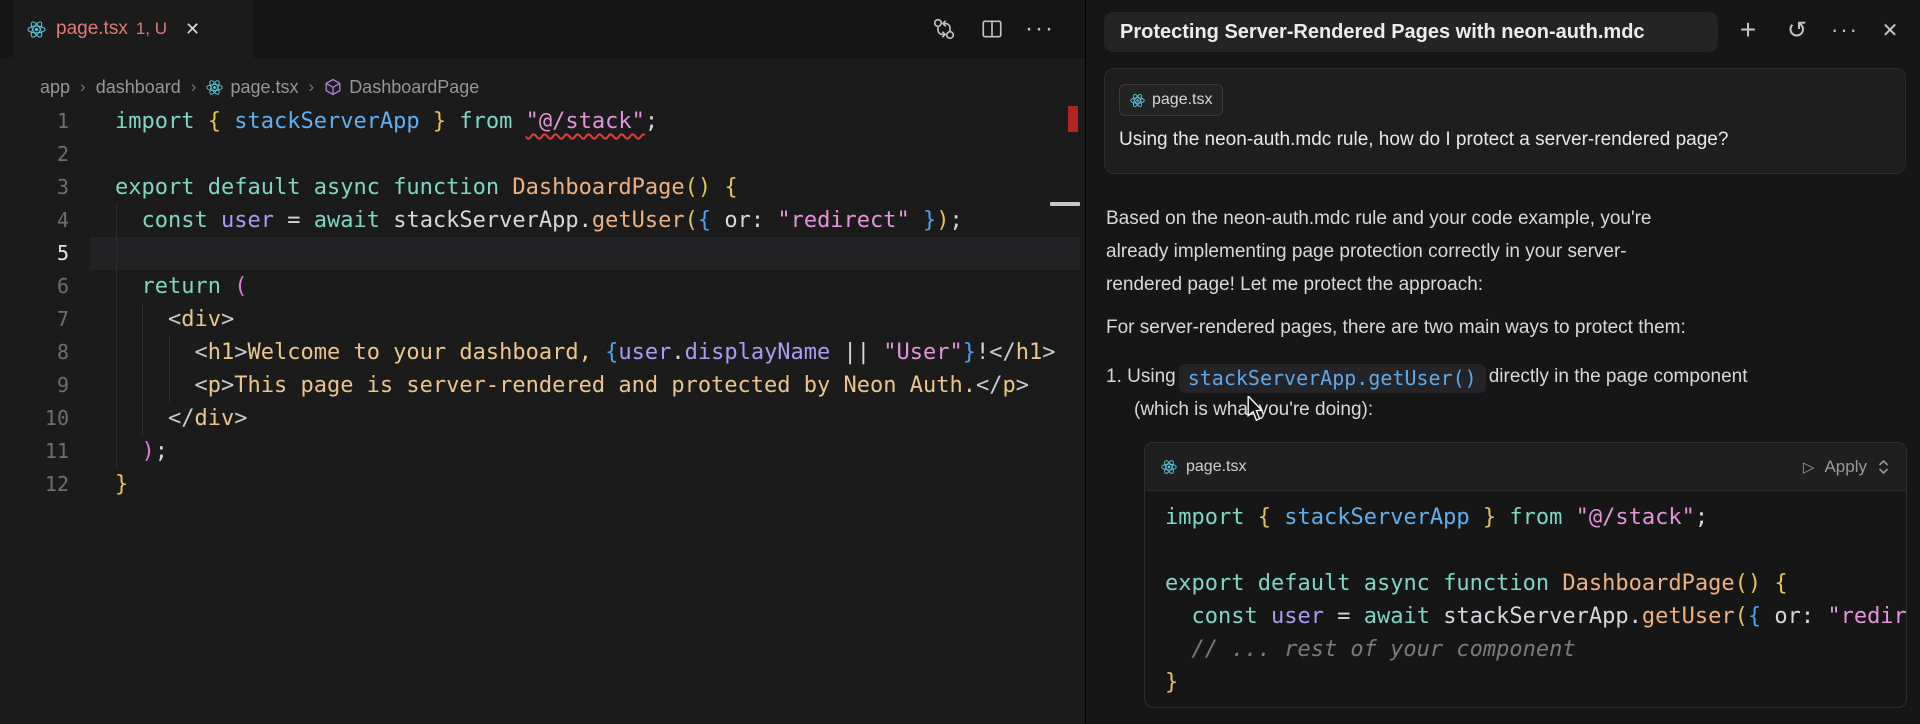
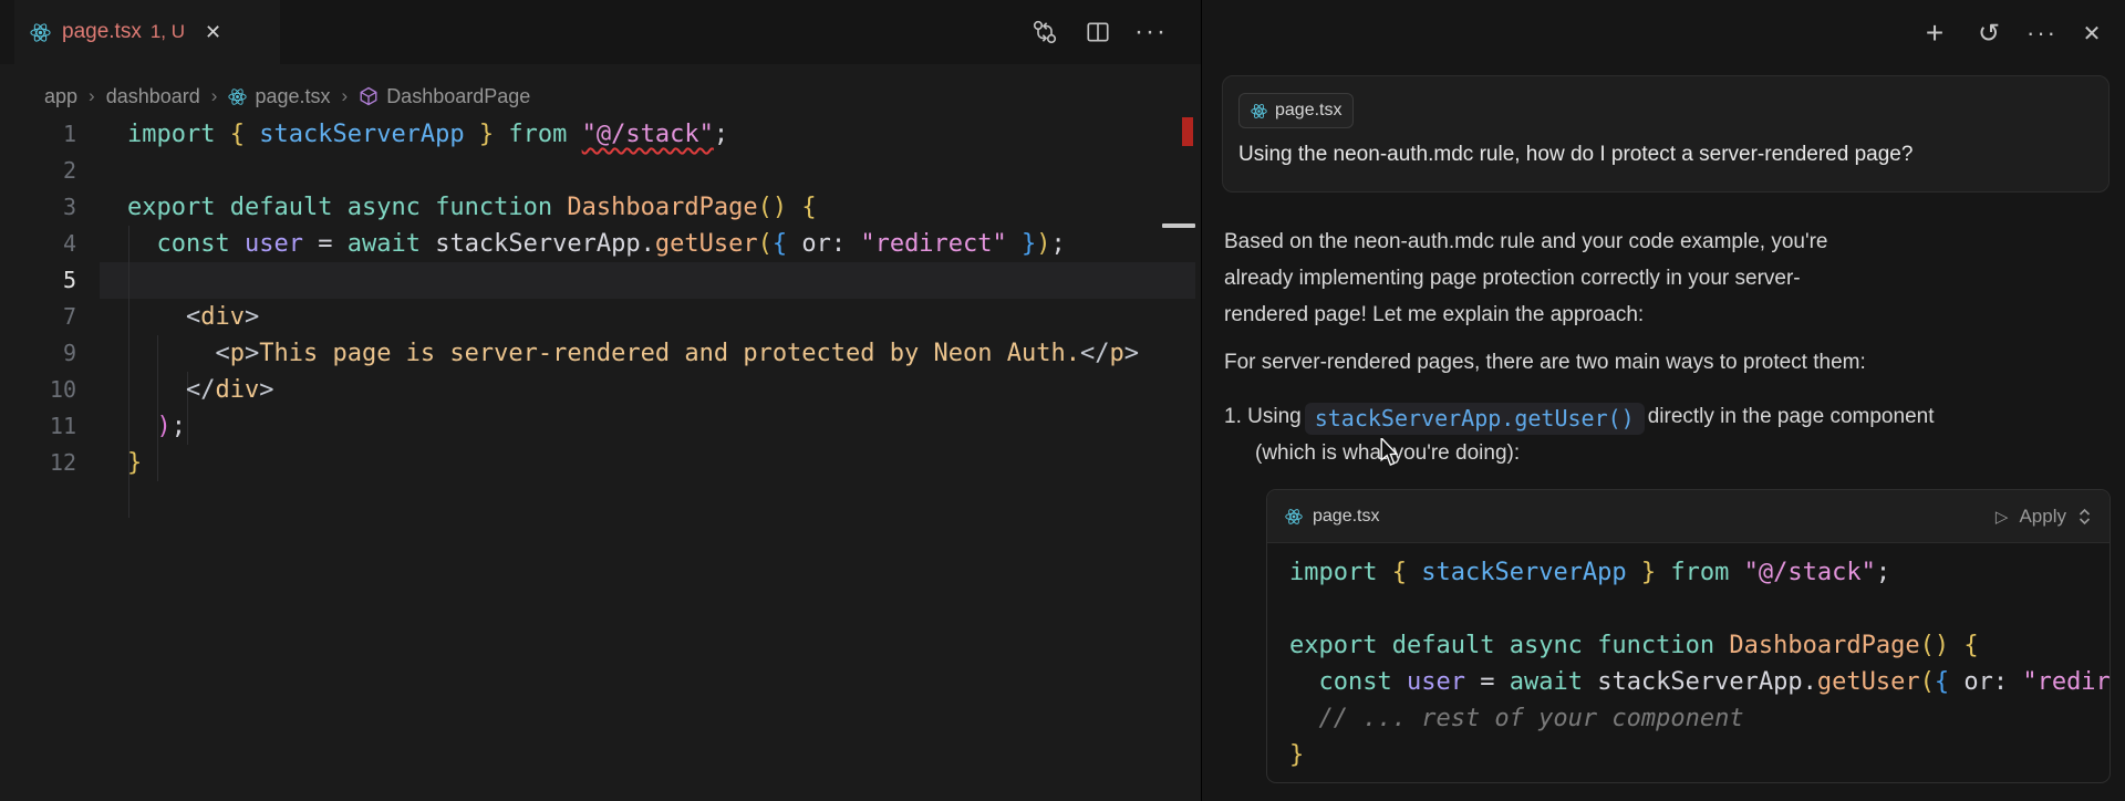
  page.tsx
  1, U
  ✕
  ···
  app
  ›
  dashboard
  ›
  page.tsx
  ›
  DashboardPage
  1
  import { stackServerApp } from "@/stack";
  2
  3
  export default async function DashboardPage() {
  4
  const user = await stackServerApp.getUser({ or: "redirect" });
  5
- 6
- return (
  7
  <div>
- 8
- <h1>Welcome to your dashboard, {user.displayName || "User"}!</h1>
  9
  <p>This page is server-rendered and protected by Neon Auth.</p>
  10
  </div>
  11
  );
  12
  }
- Protecting Server-Rendered Pages with neon-auth.mdc
  +
  ↺
  ···
  ✕
  page.tsx
  Using the neon-auth.mdc rule, how do I protect a server-rendered page?
  Based on the neon-auth.mdc rule and your code example, you're
  already implementing page protection correctly in your server-
- rendered page! Let me protect the approach:
+ rendered page! Let me explain the approach:
  For server-rendered pages, there are two main ways to protect them:
  1. Using stackServerApp.getUser() directly in the page component
  (which is wha you're doing):
  page.tsx
  ▷
  Apply
  import { stackServerApp } from "@/stack";
  export default async function DashboardPage() {
  const user = await stackServerApp.getUser({ or: "redir
  // ... rest of your component
  }
